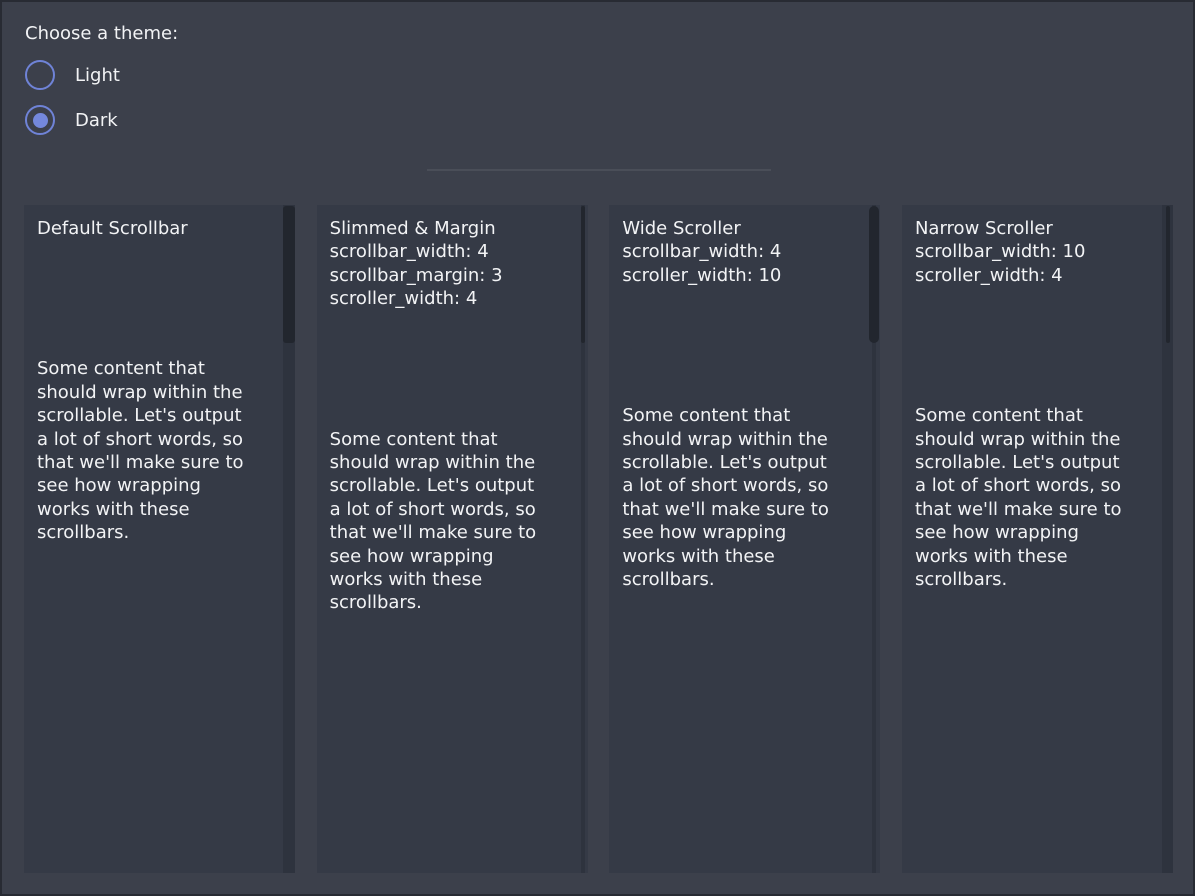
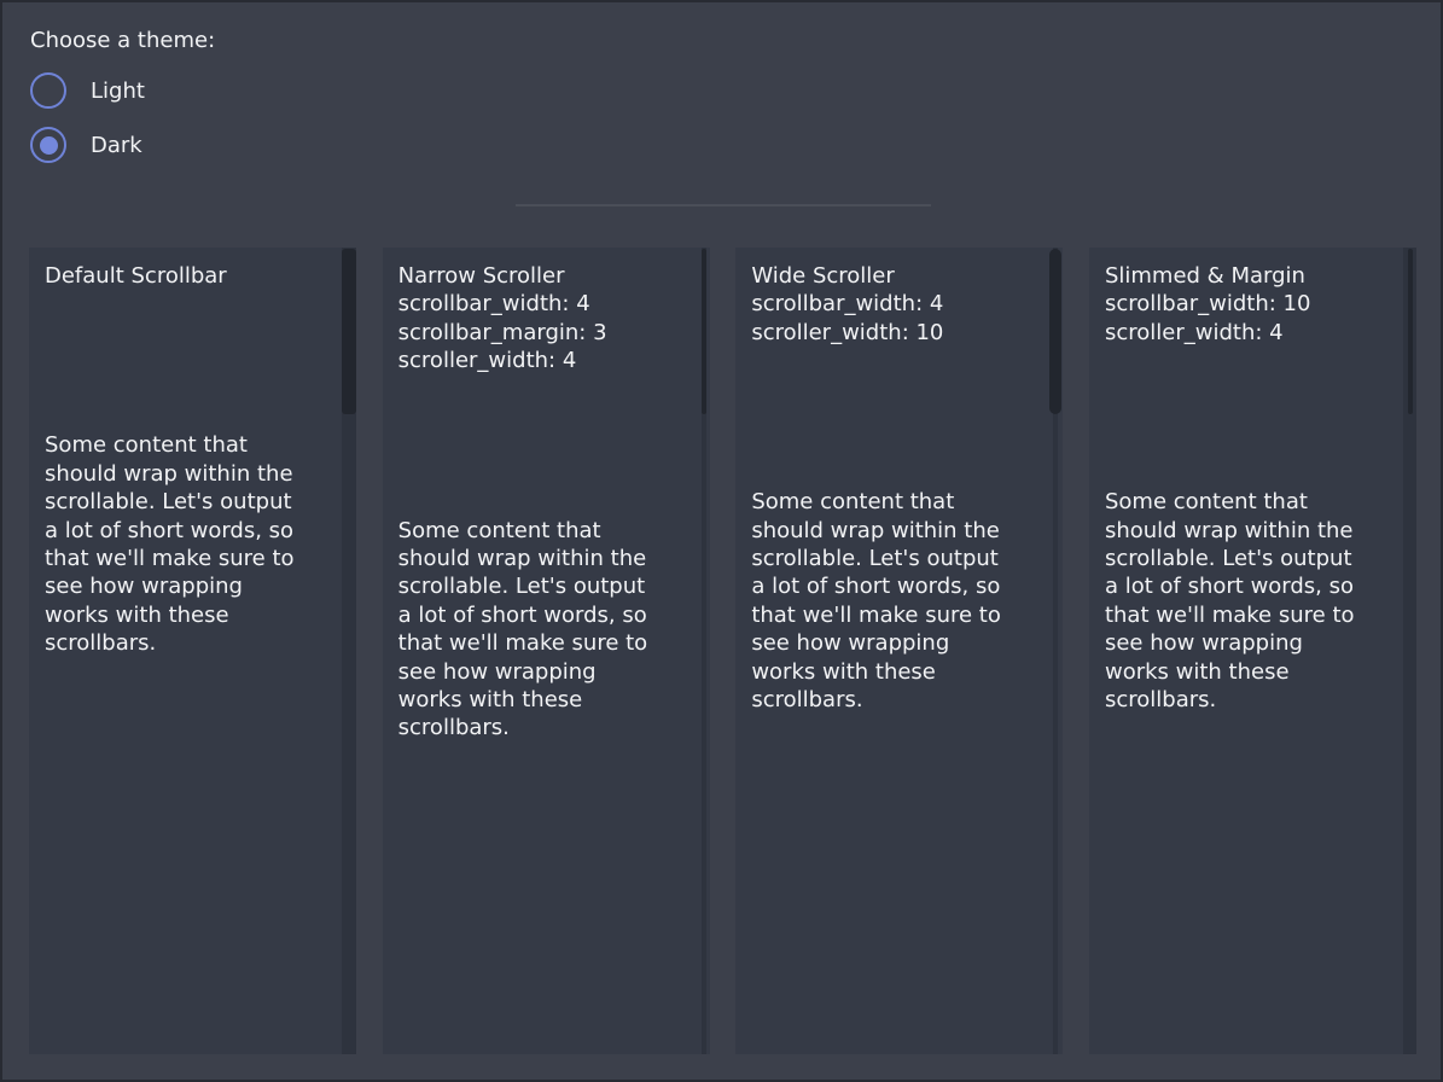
  Choose a theme:
  Light
  Dark
  Default Scrollbar
  Some content that
  should wrap within the
  scrollable. Let's output
  a lot of short words, so
  that we'll make sure to
  see how wrapping
  works with these
  scrollbars.
- Slimmed & Margin
+ Narrow Scroller
  scrollbar_width: 4
  scrollbar_margin: 3
  scroller_width: 4
  Some content that
  should wrap within the
  scrollable. Let's output
  a lot of short words, so
  that we'll make sure to
  see how wrapping
  works with these
  scrollbars.
  Wide Scroller
  scrollbar_width: 4
  scroller_width: 10
  Some content that
  should wrap within the
  scrollable. Let's output
  a lot of short words, so
  that we'll make sure to
  see how wrapping
  works with these
  scrollbars.
- Narrow Scroller
+ Slimmed & Margin
  scrollbar_width: 10
  scroller_width: 4
  Some content that
  should wrap within the
  scrollable. Let's output
  a lot of short words, so
  that we'll make sure to
  see how wrapping
  works with these
  scrollbars.
